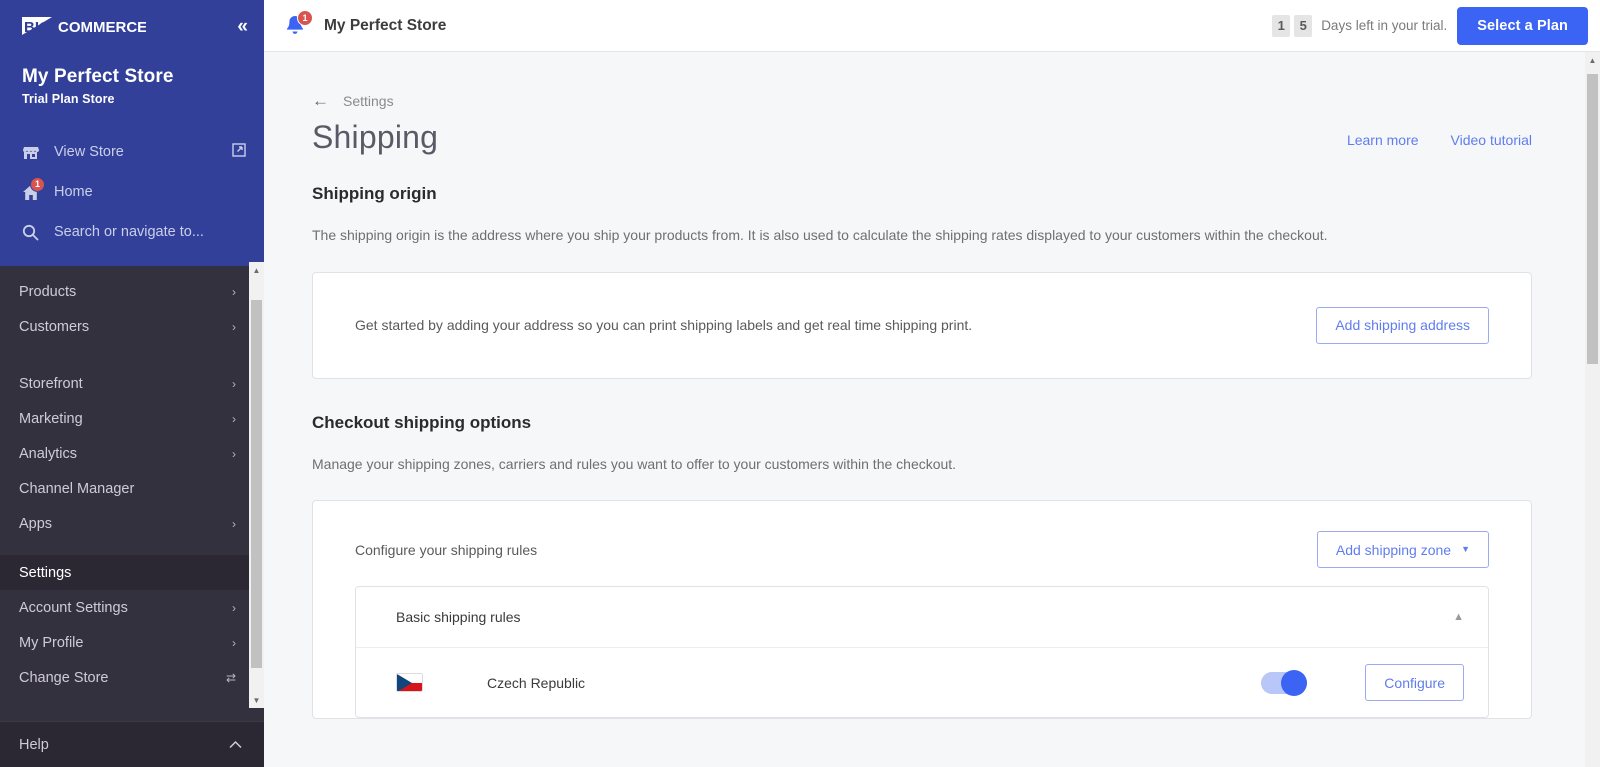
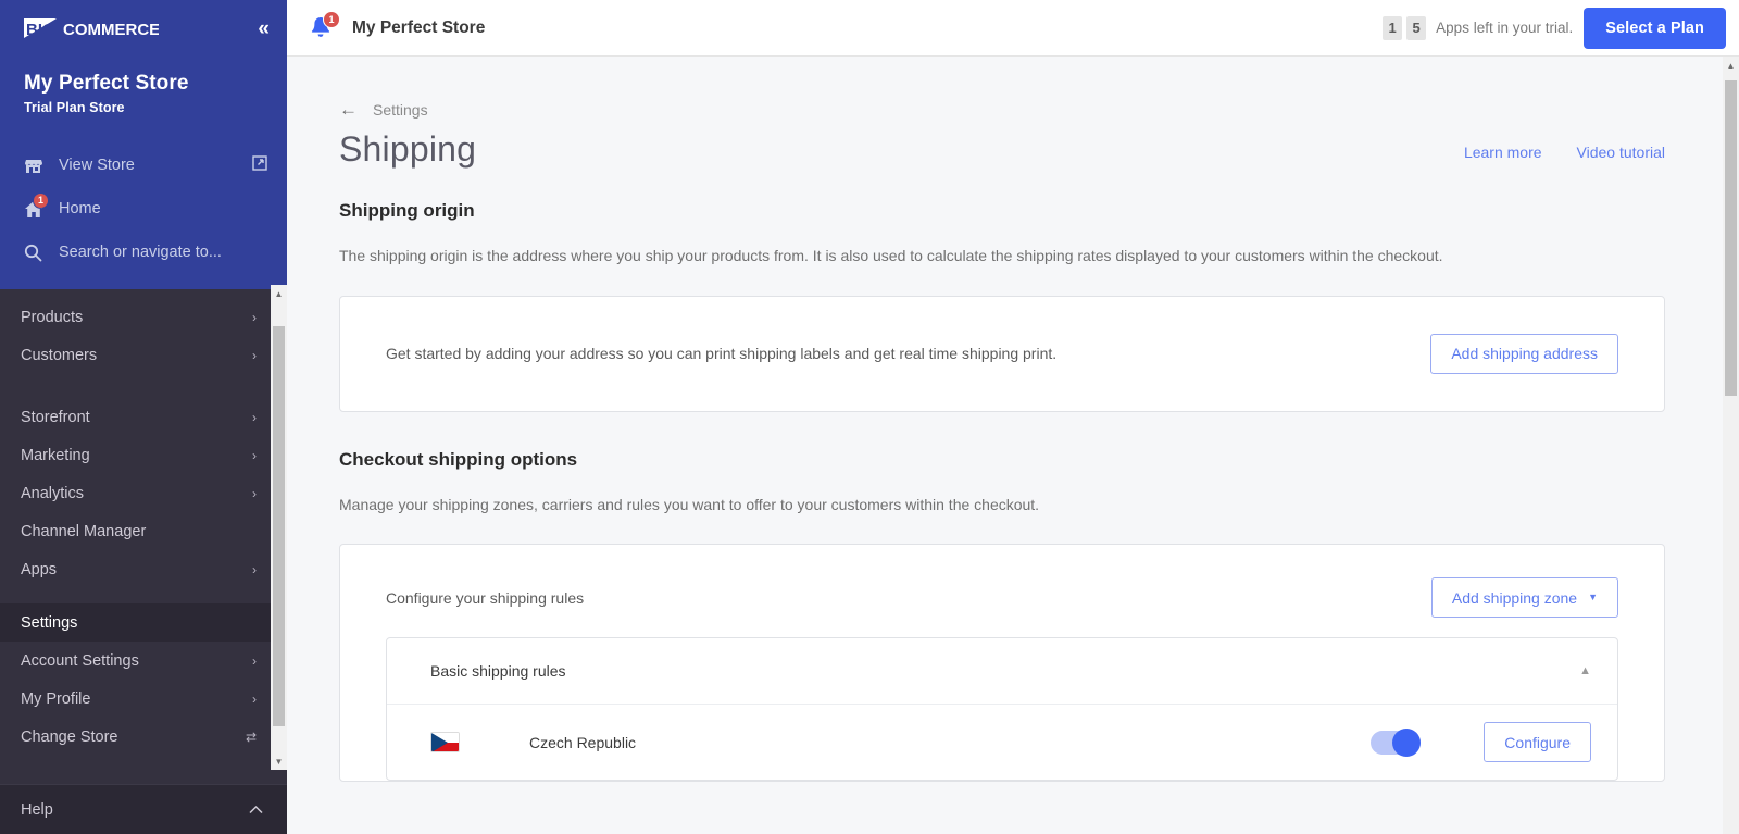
  BIG
  COMMERCE
  «
  My Perfect Store
  Trial Plan Store
  View Store
  1
  Home
  Search or navigate to...
  Products
  ›
  Customers
  ›
  Storefront
  ›
  Marketing
  ›
  Analytics
  ›
  Channel Manager
  Apps
  ›
  Settings
  Account Settings
  ›
  My Profile
  ›
  Change Store
  ⇄
  Help
  ▲
  ▼
  1
  My Perfect Store
  1
  5
- Days left in your trial.
+ Apps left in your trial.
  Select a Plan
  ←
  Settings
  Shipping
  Learn more
  Video tutorial
  Shipping origin
  The shipping origin is the address where you ship your products from. It is also used to calculate the shipping rates displayed to your customers within the checkout.
  Get started by adding your address so you can print shipping labels and get real time shipping print.
  Add shipping address
  Checkout shipping options
  Manage your shipping zones, carriers and rules you want to offer to your customers within the checkout.
  Configure your shipping rules
  Add shipping zone
  ▼
  Basic shipping rules
  ▲
  Czech Republic
  Configure
  ▲
